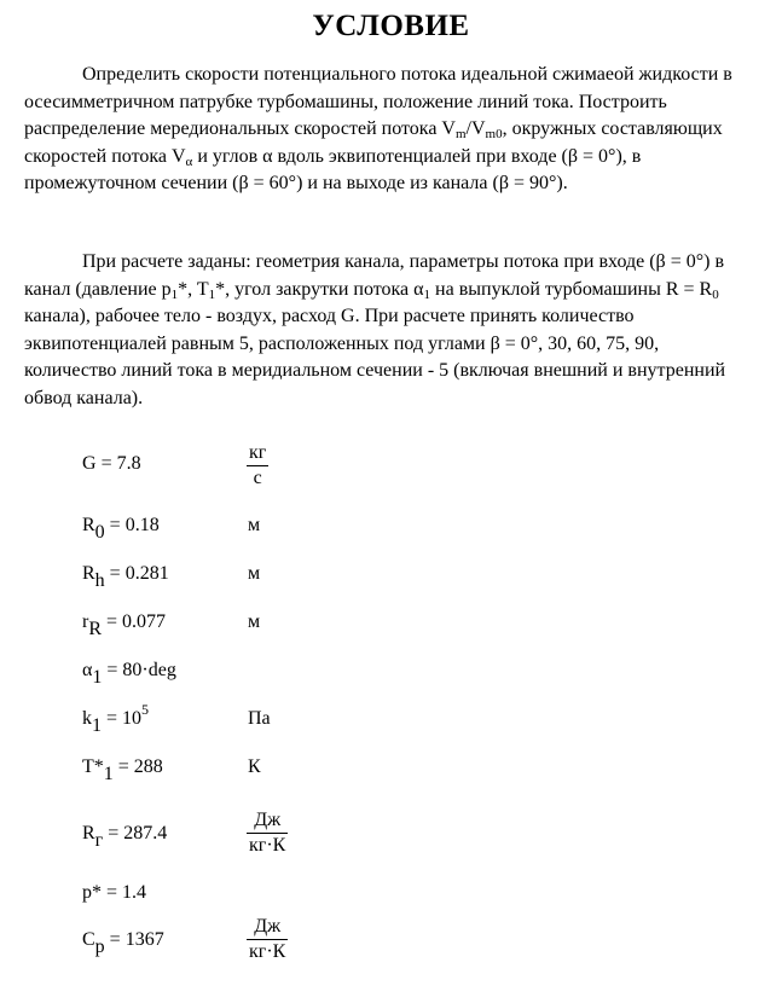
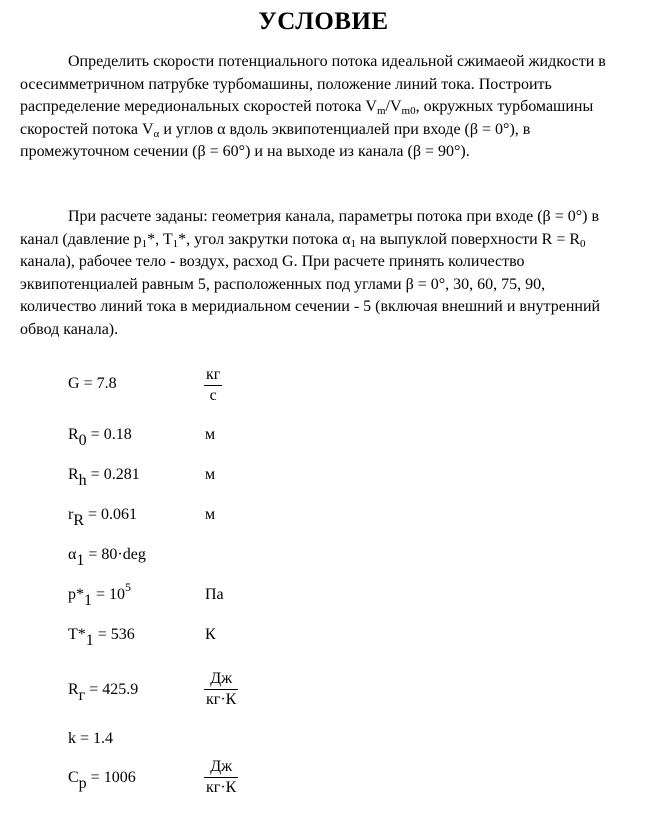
  УСЛОВИЕ
- Определить скорости потенциального потока идеальной сжимаеой жидкости в осесимметричном патрубке турбомашины, положение линий тока. Построить распределение мередиональных скоростей потока Vm/Vm0, окружных составляющих скоростей потока Vα и углов α вдоль эквипотенциалей при входе (β = 0°), в промежуточном сечении (β = 60°) и на выходе из канала (β = 90°).
+ Определить скорости потенциального потока идеальной сжимаеой жидкости в осесимметричном патрубке турбомашины, положение линий тока. Построить распределение мередиональных скоростей потока Vm/Vm0, окружных турбомашины скоростей потока Vα и углов α вдоль эквипотенциалей при входе (β = 0°), в промежуточном сечении (β = 60°) и на выходе из канала (β = 90°).
- При расчете заданы: геометрия канала, параметры потока при входе (β = 0°) в канал (давление p1*, T1*, угол закрутки потока α1 на выпуклой турбомашины R = R0 канала), рабочее тело - воздух, расход G. При расчете принять количество эквипотенциалей равным 5, расположенных под углами β = 0°, 30, 60, 75, 90, количество линий тока в меридиальном сечении - 5 (включая внешний и внутренний обвод канала).
+ При расчете заданы: геометрия канала, параметры потока при входе (β = 0°) в канал (давление p1*, T1*, угол закрутки потока α1 на выпуклой поверхности R = R0 канала), рабочее тело - воздух, расход G. При расчете принять количество эквипотенциалей равным 5, расположенных под углами β = 0°, 30, 60, 75, 90, количество линий тока в меридиальном сечении - 5 (включая внешний и внутренний обвод канала).
  G = 7.8
  кг
  с
  R0 = 0.18
  м
  Rh = 0.281
  м
- rR = 0.077
+ rR = 0.061
  м
  α1 = 80·deg
- k1 = 105
+ p*1 = 105
  Па
- T*1 = 288
+ T*1 = 536
  К
- Rг = 287.4
+ Rг = 425.9
  Дж
  кг·К
- p* = 1.4
+ k = 1.4
- Cp = 1367
+ Cp = 1006
  Дж
  кг·К
